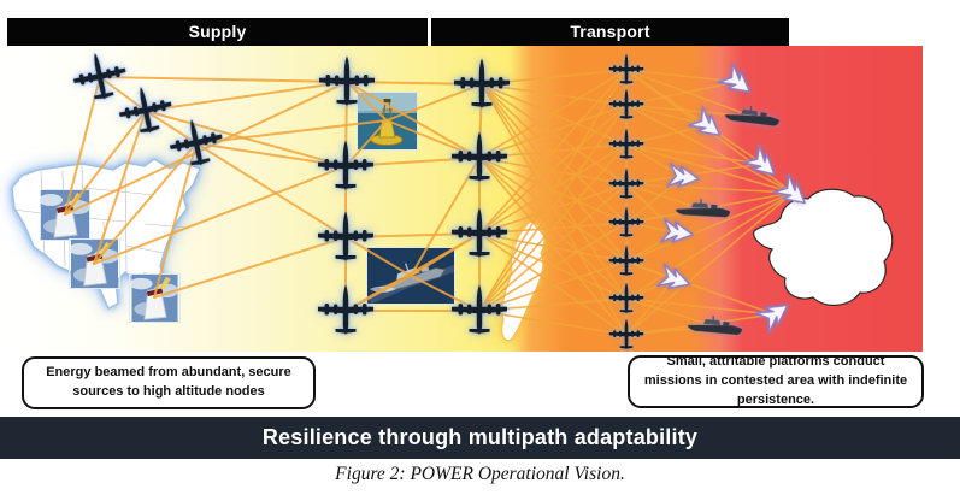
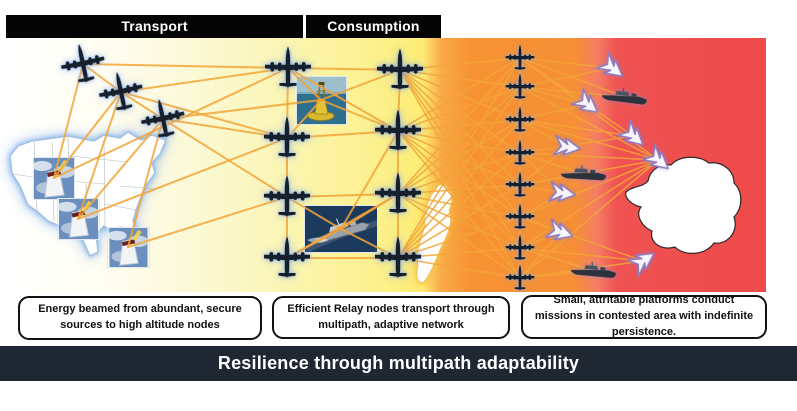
- Supply
  Transport
+ Consumption
  Energy beamed from abundant, secure sources to high altitude nodes
+ Efficient Relay nodes transport through multipath, adaptive network
  Small, attritable platforms conduct missions in contested area with indefinite persistence.
  Resilience through multipath adaptability
- Figure 2: POWER Operational Vision.
